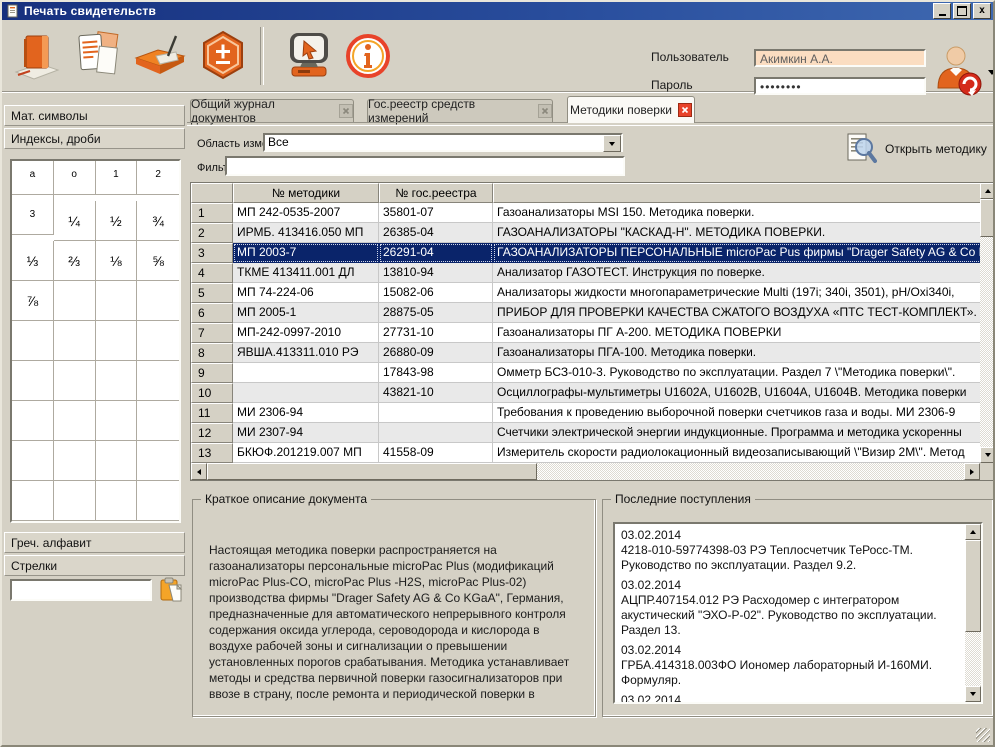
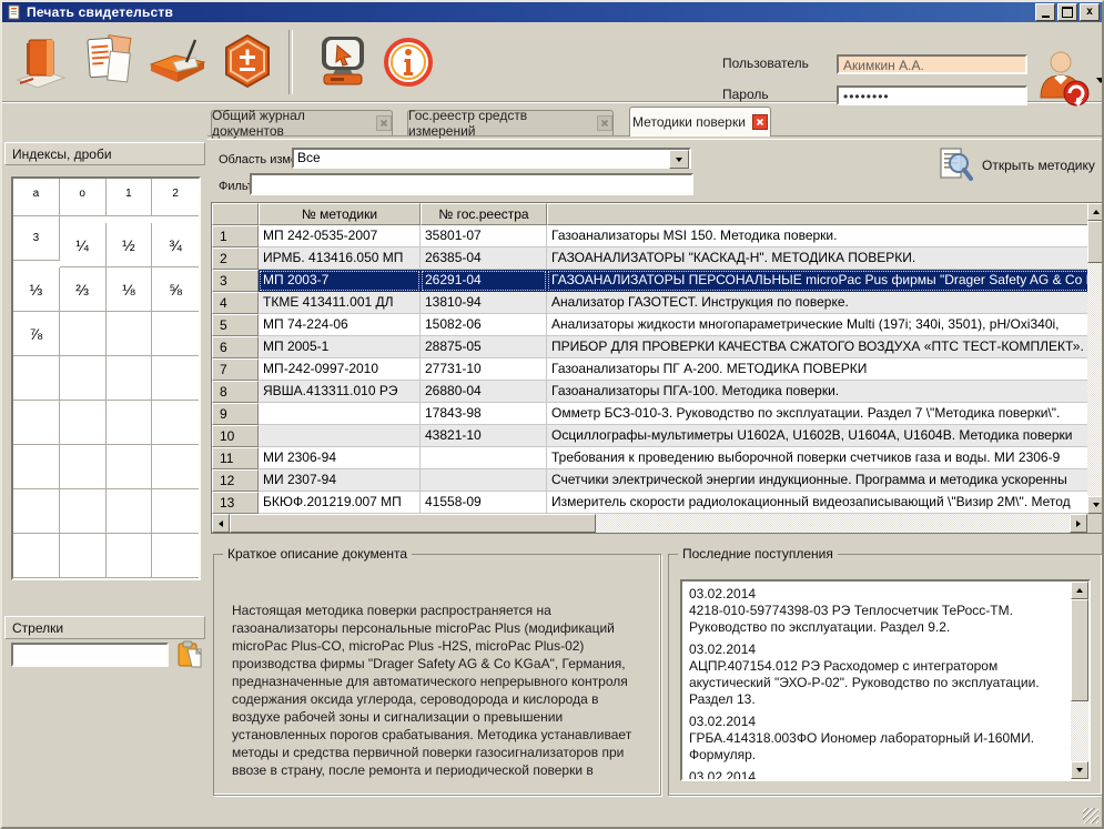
  Печать свидетельств
  x
  Пользователь
  Акимкин А.А.
  Пароль
  ••••••••
- Мат. символы
  Индексы, дроби
  a
  o
  1
  2
  3
  ¼
  ½
  ¾
  ⅓
  ⅔
  ⅛
  ⅝
  ⅞
- Греч. алфавит
  Стрелки
  Общий журнал документов
  Гос.реестр средств измерений
  Методики поверки
  Все
  Открыть методику
  № методики
  № гос.реестра
  1
  МП 242-0535-2007
  35801-07
  Газоанализаторы MSI 150. Методика поверки.
  2
  ИРМБ. 413416.050 МП
  26385-04
  ГАЗОАНАЛИЗАТОРЫ "КАСКАД-Н". МЕТОДИКА ПОВЕРКИ.
  3
  МП 2003-7
  26291-04
  ГАЗОАНАЛИЗАТОРЫ ПЕРСОНАЛЬНЫЕ microPac Pus фирмы "Drager Safety AG & Co
  4
  ТКМЕ 413411.001 ДЛ
  13810-94
  Анализатор ГАЗОТЕСТ. Инструкция по поверке.
  5
  МП 74-224-06
  15082-06
  Анализаторы жидкости многопараметрические Multi (197i; 340i, 3501), pH/Oxi340i,
  6
  МП 2005-1
  28875-05
  ПРИБОР ДЛЯ ПРОВЕРКИ КАЧЕСТВА СЖАТОГО ВОЗДУХА «ПТС ТЕСТ-КОМПЛЕКТ».
  7
  МП-242-0997-2010
  27731-10
  Газоанализаторы ПГ А-200. МЕТОДИКА ПОВЕРКИ
  8
  ЯВША.413311.010 РЭ
- 26880-09
+ 26880-04
  Газоанализаторы ПГА-100. Методика поверки.
  9
  17843-98
  Омметр БСЗ-010-3. Руководство по эксплуатации. Раздел 7 \"Методика поверки\".
  10
  43821-10
  Осциллографы-мультиметры U1602A, U1602B, U1604A, U1604B. Методика поверки
  11
  МИ 2306-94
  Требования к проведению выборочной поверки счетчиков газа и воды. МИ 2306-9
  12
  МИ 2307-94
  Счетчики электрической энергии индукционные. Программа и методика ускоренны
  13
  БКЮФ.201219.007 МП
  41558-09
  Измеритель скорости радиолокационный видеозаписывающий \"Визир 2М\". Метод
  Краткое описание документа
  Настоящая методика поверки распространяется на газоанализаторы персональные microPac Plus (модификаций microPac Plus-CO, microPac Plus -H2S, microPac Plus-02) производства фирмы "Drager Safety AG & Co KGaA", Германия, предназначенные для автоматического непрерывного контроля содержания оксида углерода, сероводорода и кислорода в воздухе рабочей зоны и сигнализации о превышении установленных порогов срабатывания. Методика устанавливает методы и средства первичной поверки газосигнализаторов при ввозе в страну, после ремонта и периодической поверки в
  Последние поступления
  03.02.2014
  4218-010-59774398-03 РЭ Теплосчетчик ТеРосс-ТМ. Руководство по эксплуатации. Раздел 9.2.
  03.02.2014
  АЦПР.407154.012 РЭ Расходомер с интегратором акустический "ЭХО-Р-02". Руководство по эксплуатации. Раздел 13.
  03.02.2014
  ГРБА.414318.003ФО Иономер лабораторный И-160МИ. Формуляр.
  03.02.2014
